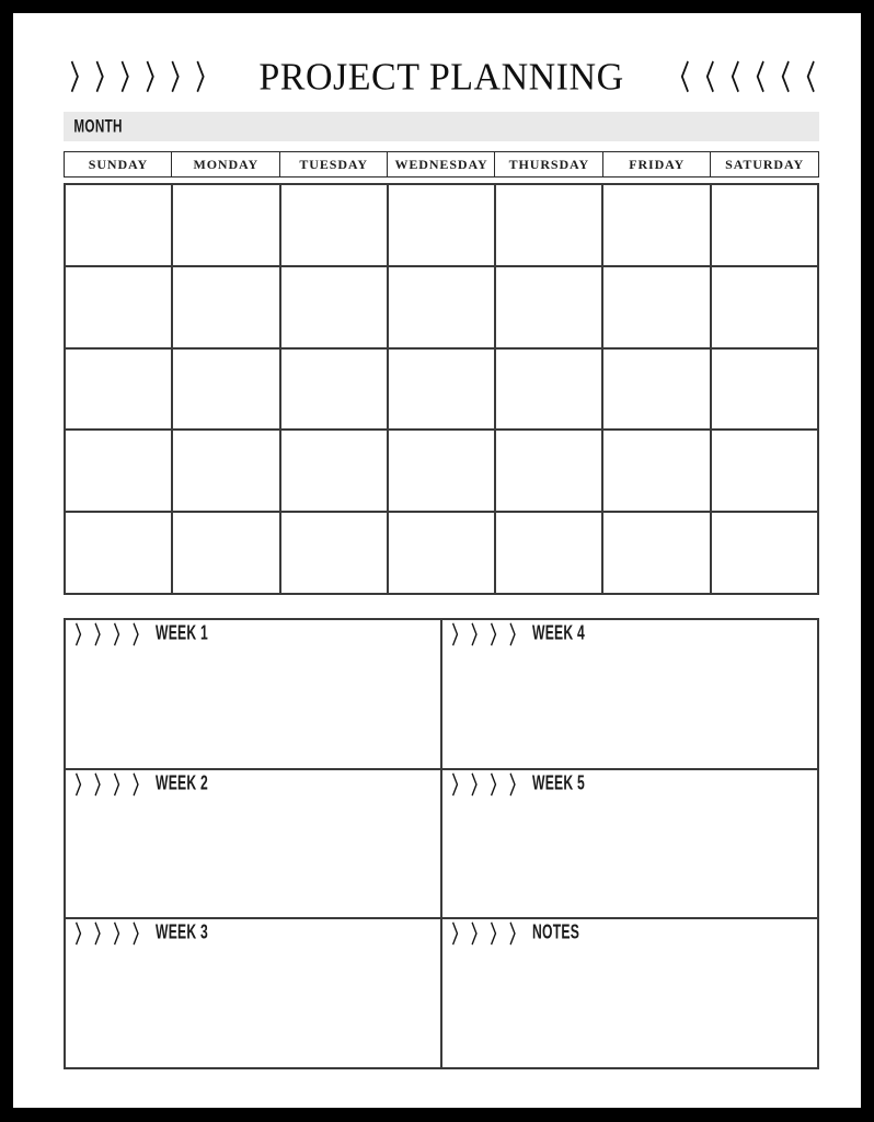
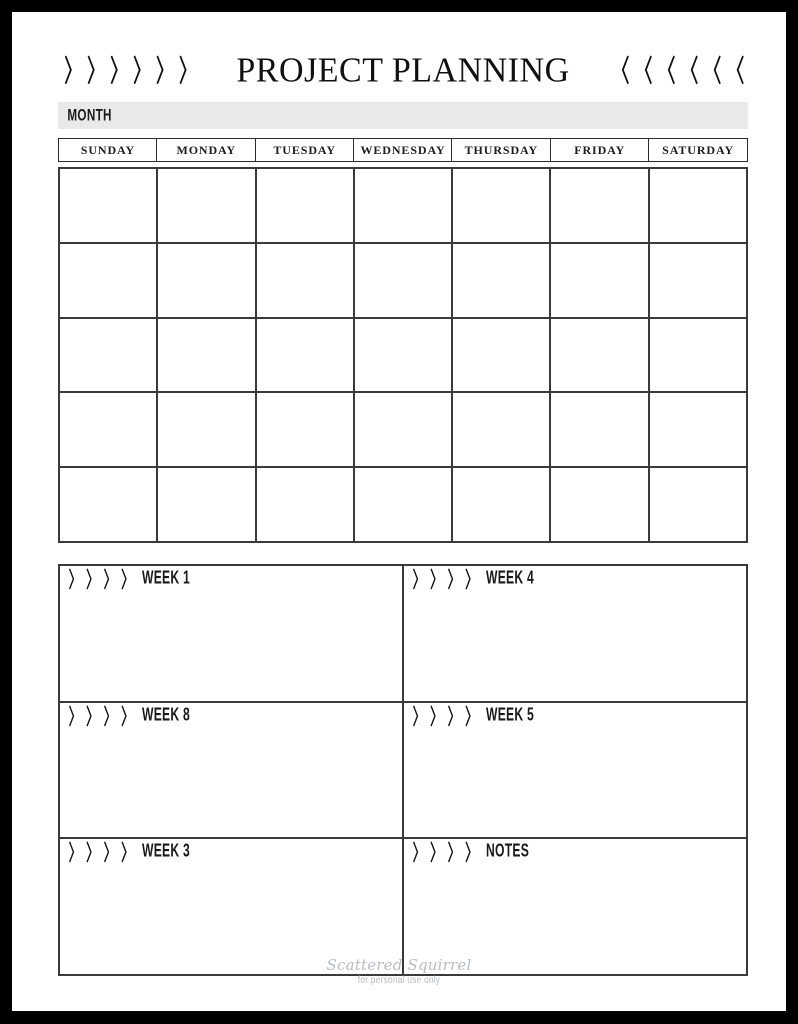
  PROJECT PLANNING
  MONTH
  SUNDAY
  MONDAY
  TUESDAY
  WEDNESDAY
  THURSDAY
  FRIDAY
  SATURDAY
  〉〉〉〉
  WEEK 1
  〉〉〉〉
- WEEK 2
+ WEEK 8
  〉〉〉〉
  WEEK 3
  〉〉〉〉
  WEEK 4
  〉〉〉〉
  WEEK 5
  〉〉〉〉
  NOTES
+ Scattered Squirrel
+ for personal use only
